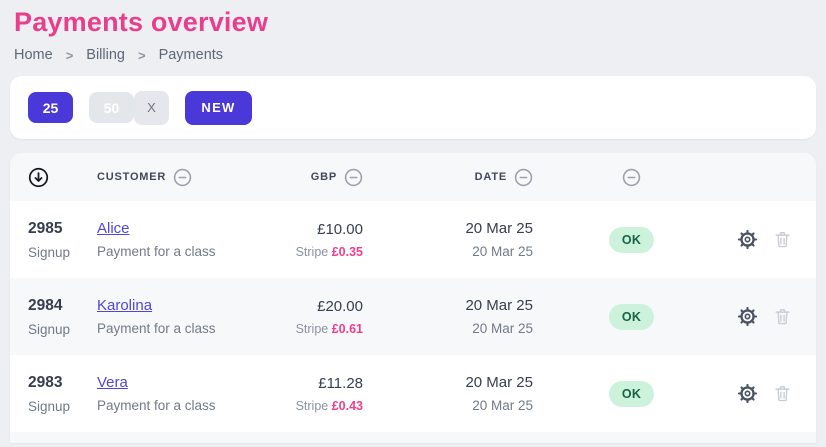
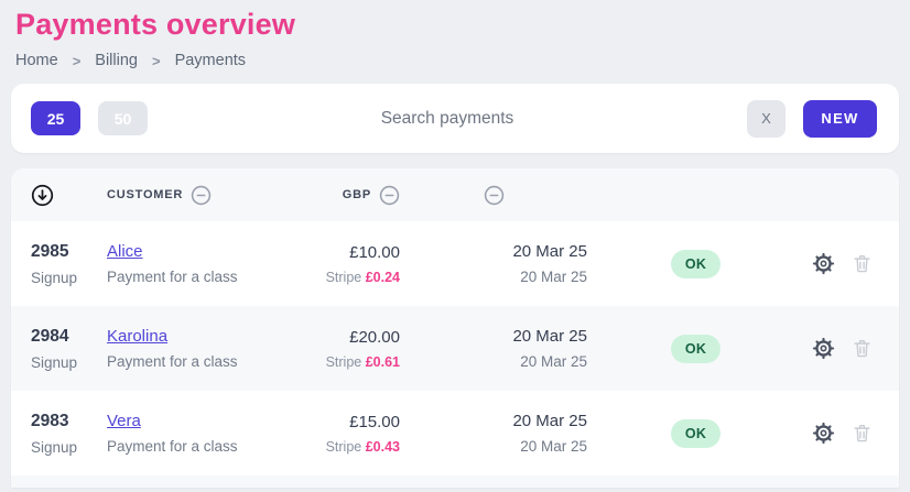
  Payments overview
  Home
  >
  Billing
  >
  Payments
  25
  50
+ Search payments
  X
  NEW
  CUSTOMER
  GBP
- DATE
  2985
  Signup
  Alice
  Payment for a class
  £10.00
- Stripe £0.35
+ Stripe £0.24
  20 Mar 25
  20 Mar 25
  OK
  2984
  Signup
  Karolina
  Payment for a class
  £20.00
  Stripe £0.61
  20 Mar 25
  20 Mar 25
  OK
  2983
  Signup
  Vera
  Payment for a class
- £11.28
+ £15.00
  Stripe £0.43
  20 Mar 25
  20 Mar 25
  OK
